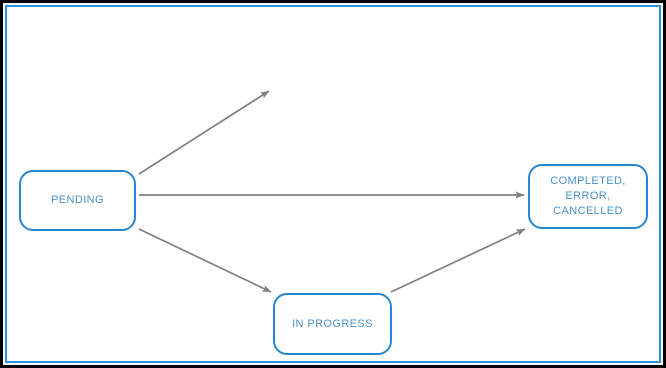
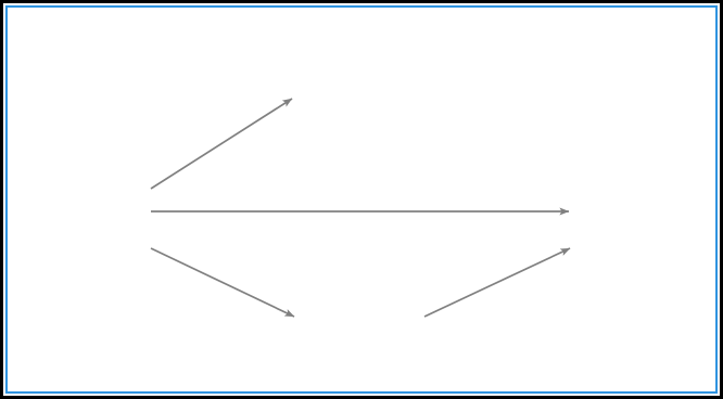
- PENDING
- IN PROGRESS
- COMPLETED,
- ERROR,
- CANCELLED
